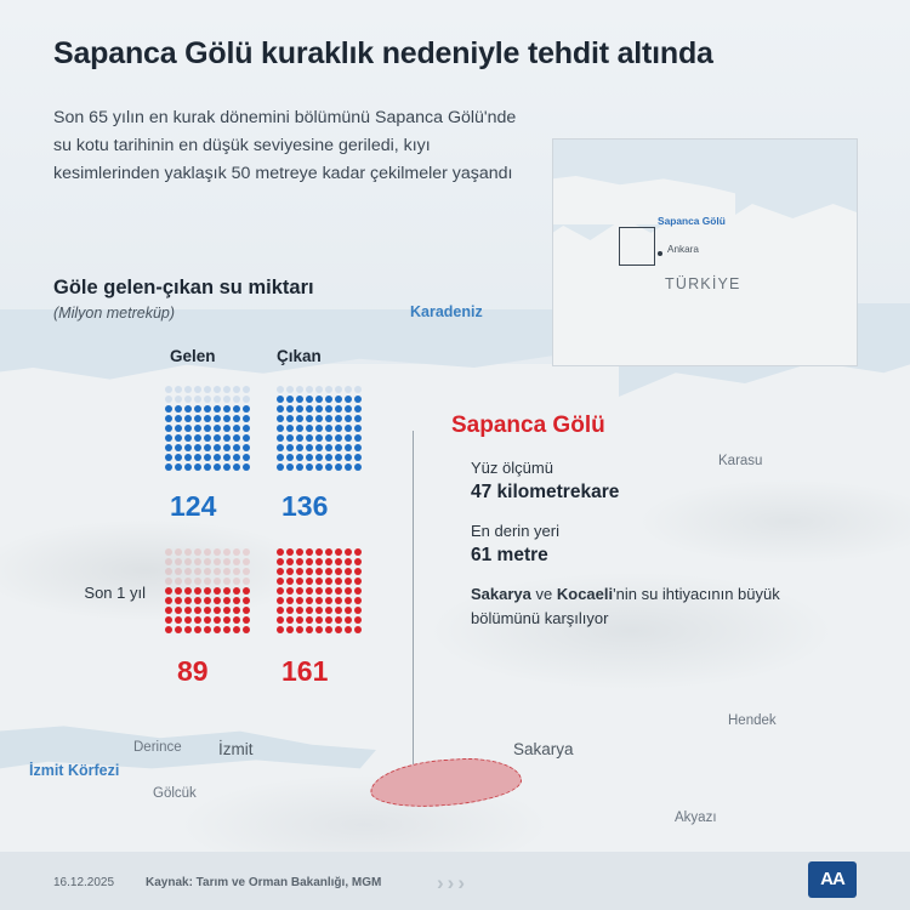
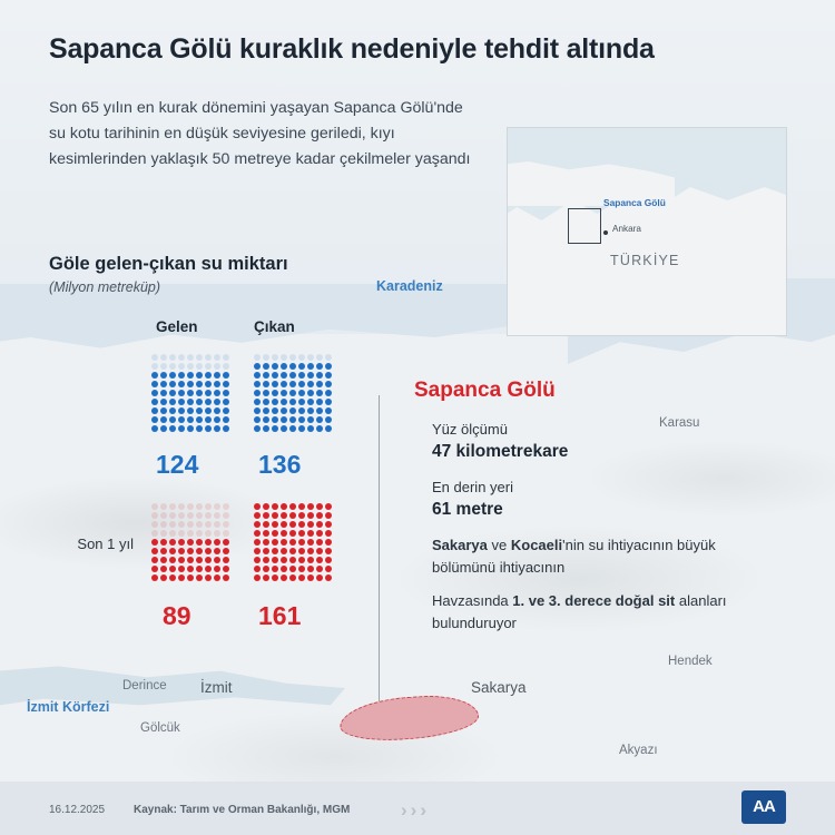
  Sapanca Gölü kuraklık nedeniyle tehdit altında
- Son 65 yılın en kurak dönemini bölümünü Sapanca Gölü'nde su kotu tarihinin en düşük seviyesine geriledi, kıyı kesimlerinden yaklaşık 50 metreye kadar çekilmeler yaşandı
+ Son 65 yılın en kurak dönemini yaşayan Sapanca Gölü'nde su kotu tarihinin en düşük seviyesine geriledi, kıyı kesimlerinden yaklaşık 50 metreye kadar çekilmeler yaşandı
  TÜRKİYE
  Sapanca Gölü
  Ankara
  Göle gelen-çıkan su miktarı
  (Milyon metreküp)
  Gelen
  Çıkan
  Son 1 yıl
  124
  136
  89
  161
  Sapanca Gölü
  Yüz ölçümü
  47 kilometrekare
  En derin yeri
  61 metre
- Sakarya ve Kocaeli'nin su ihtiyacının büyük bölümünü karşılıyor
+ Sakarya ve Kocaeli'nin su ihtiyacının büyük bölümünü ihtiyacının
+ Havzasında 1. ve 3. derece doğal sit alanları bulunduruyor
  Karadeniz
  Karasu
  Hendek
  Sakarya
  Akyazı
  İzmit
  Derince
  Gölcük
  İzmit Körfezi
  16.12.2025
  Kaynak: Tarım ve Orman Bakanlığı, MGM
  ›
  ›
  ›
  AA
